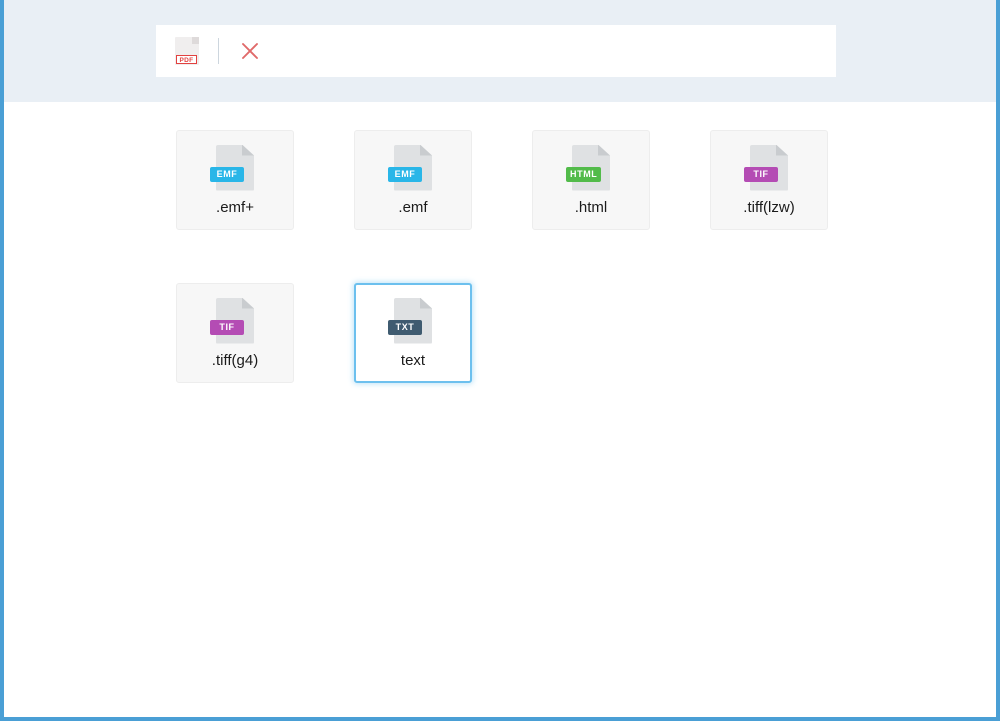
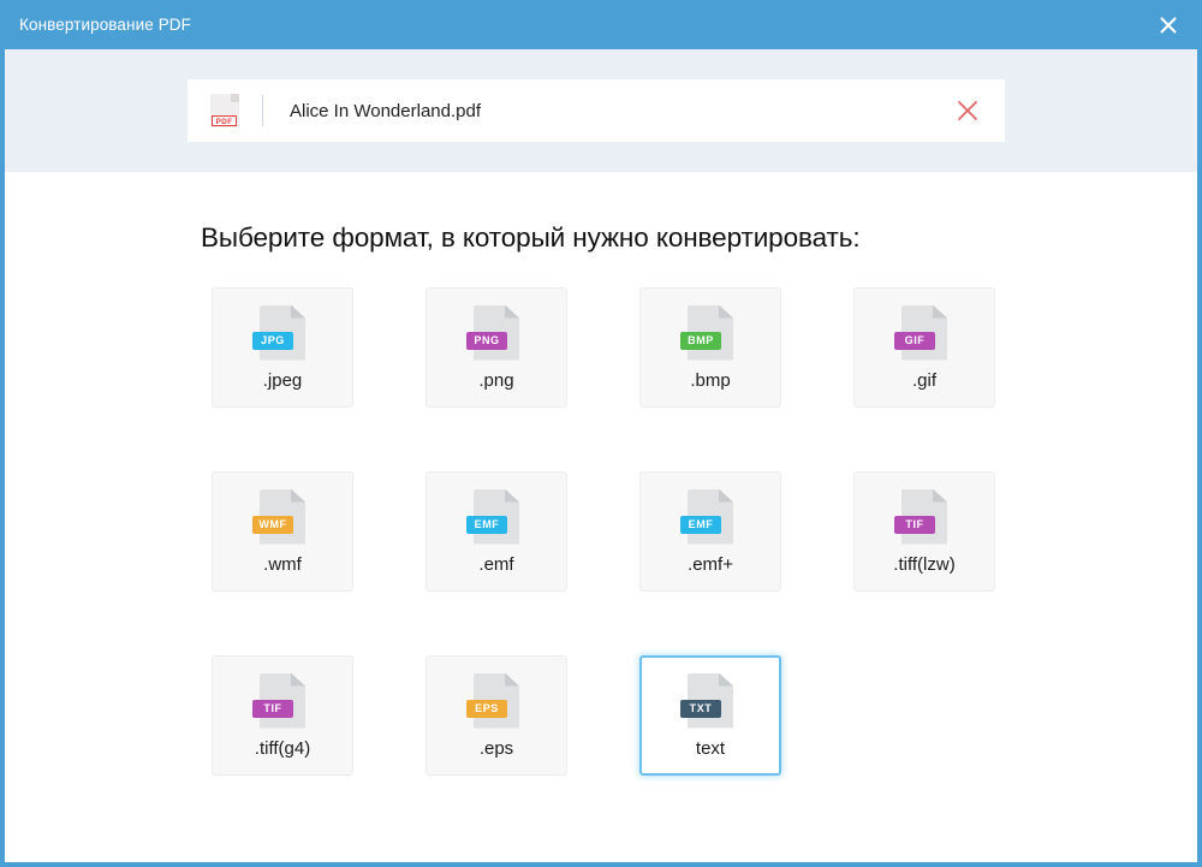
+ Конвертирование PDF
+ Alice In Wonderland.pdf
+ Выберите формат, в который нужно конвертировать:
+ JPG
+ .jpeg
+ PNG
+ .png
+ BMP
+ .bmp
+ GIF
+ .gif
+ WMF
+ .wmf
  EMF
- .emf+
+ .emf
  EMF
- .emf
+ .emf+
- HTML
- .html
  TIF
  .tiff(lzw)
  TIF
  .tiff(g4)
+ EPS
+ .eps
  TXT
  text
